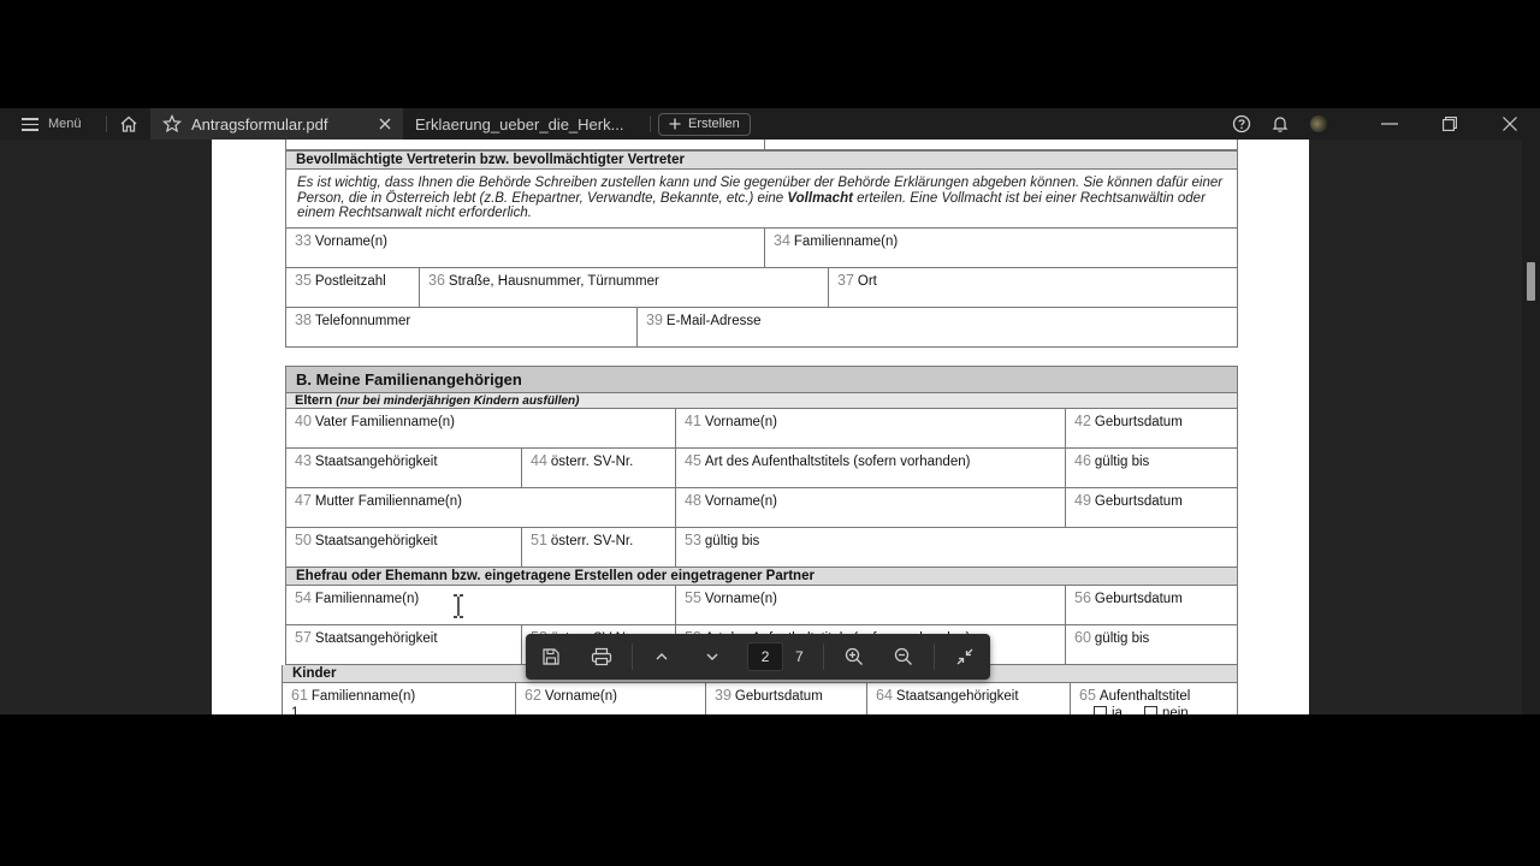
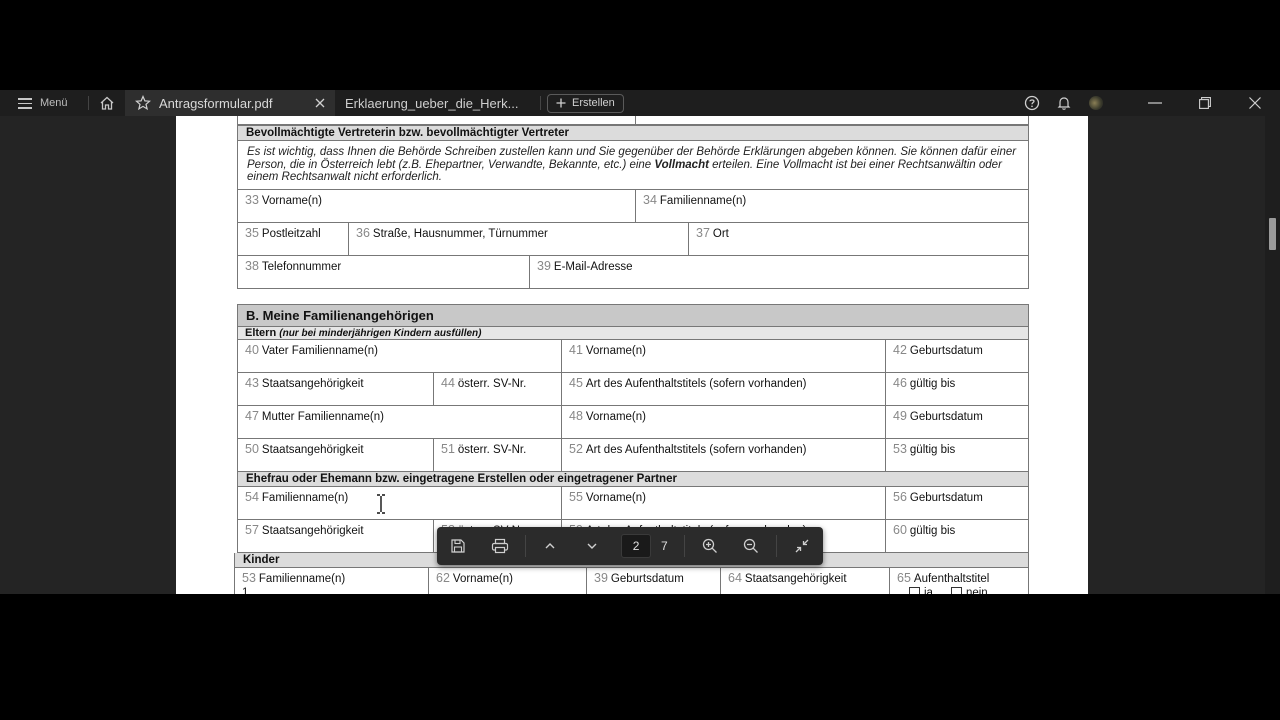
  Menü
  Antragsformular.pdf
  Erklaerung_ueber_die_Herk...
  Erstellen
  Bevollmächtigte Vertreterin bzw. bevollmächtigter Vertreter
  Es ist wichtig, dass Ihnen die Behörde Schreiben zustellen kann und Sie gegenüber der Behörde Erklärungen abgeben können. Sie können dafür einer Person, die in Österreich lebt (z.B. Ehepartner, Verwandte, Bekannte, etc.) eine Vollmacht erteilen. Eine Vollmacht ist bei einer Rechtsanwältin oder einem Rechtsanwalt nicht erforderlich.
  33 Vorname(n)
  34 Familienname(n)
  35 Postleitzahl
  36 Straße, Hausnummer, Türnummer
  37 Ort
  38 Telefonnummer
  39 E-Mail-Adresse
  B. Meine Familienangehörigen
  Eltern (nur bei minderjährigen Kindern ausfüllen)
  40 Vater Familienname(n)
  41 Vorname(n)
  42 Geburtsdatum
  43 Staatsangehörigkeit
  44 österr. SV-Nr.
  45 Art des Aufenthaltstitels (sofern vorhanden)
  46 gültig bis
  47 Mutter Familienname(n)
  48 Vorname(n)
  49 Geburtsdatum
  50 Staatsangehörigkeit
  51 österr. SV-Nr.
+ 52 Art des Aufenthaltstitels (sofern vorhanden)
  53 gültig bis
  Ehefrau oder Ehemann bzw. eingetragene Erstellen oder eingetragener Partner
  54 Familienname(n)
  55 Vorname(n)
  56 Geburtsdatum
  57 Staatsangehörigkeit
  60 gültig bis
  Kinder
- 61 Familienname(n)
+ 53 Familienname(n)
  1.
  62 Vorname(n)
  39 Geburtsdatum
  64 Staatsangehörigkeit
  65 Aufenthaltstitel
  ja
  nein
  2
  7
